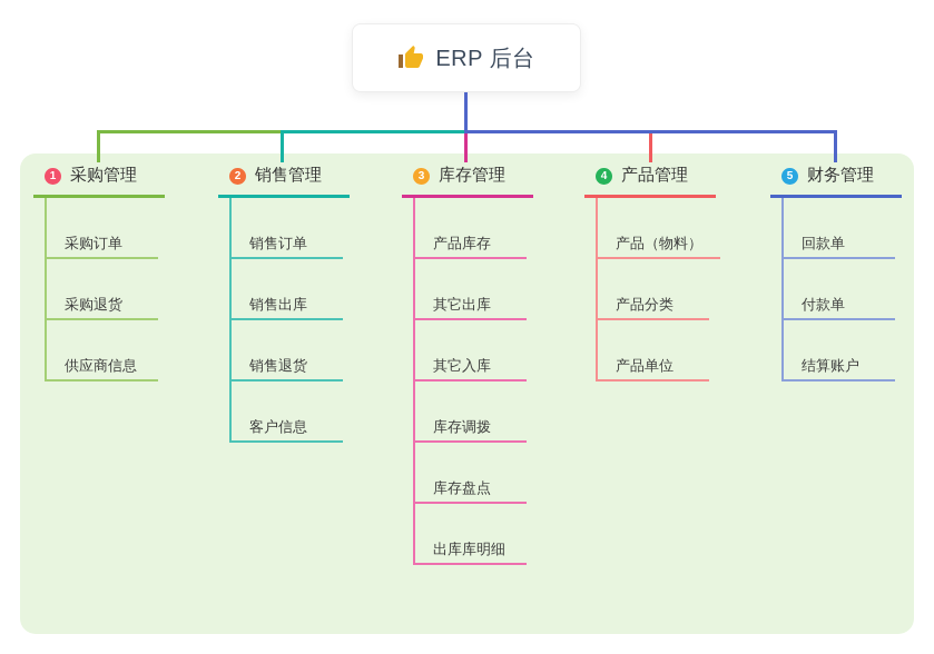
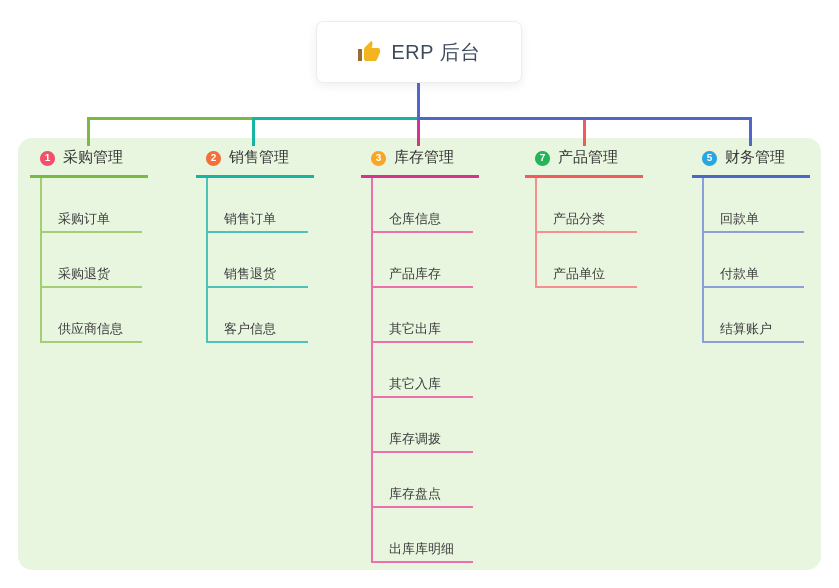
  ERP 后台
  1
  采购管理
  采购订单
  采购退货
  供应商信息
  2
  销售管理
  销售订单
- 销售出库
  销售退货
  客户信息
  3
  库存管理
+ 仓库信息
  产品库存
  其它出库
  其它入库
  库存调拨
  库存盘点
  出库库明细
- 4
+ 7
  产品管理
- 产品（物料）
  产品分类
  产品单位
  5
  财务管理
  回款单
  付款单
  结算账户
